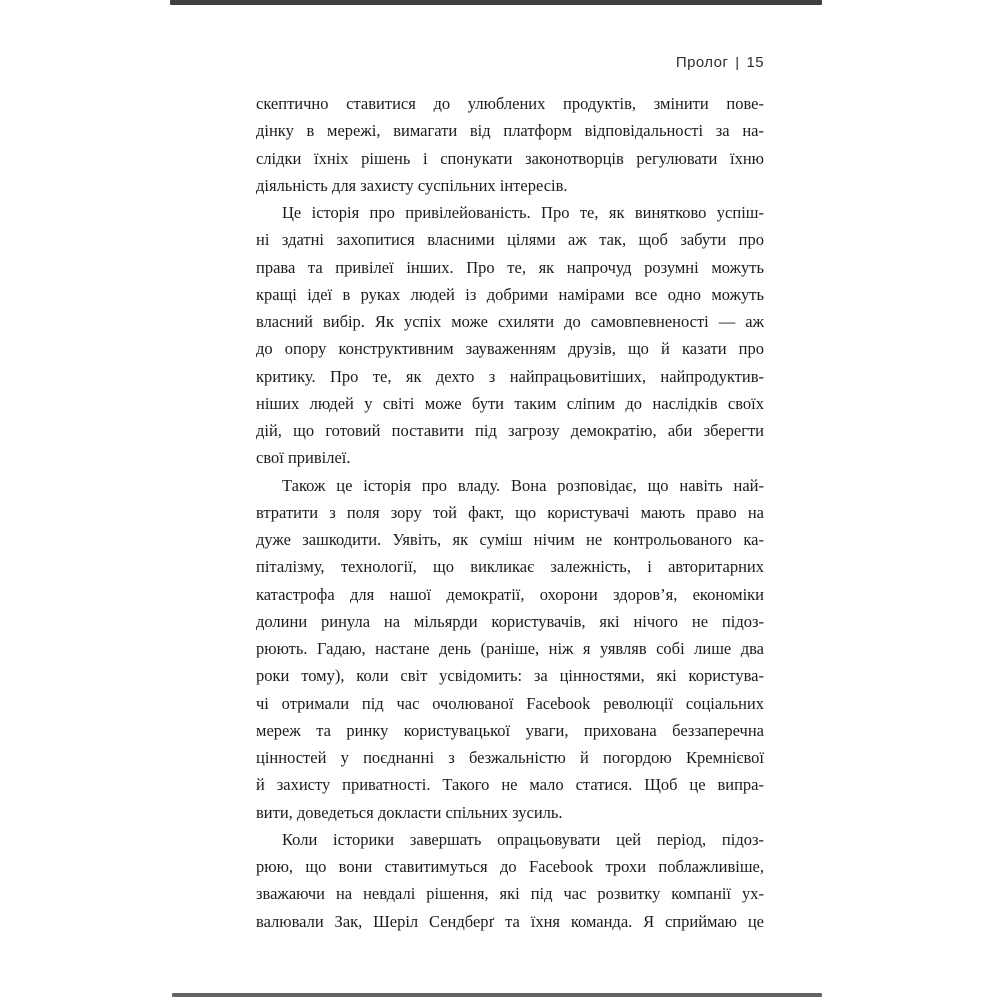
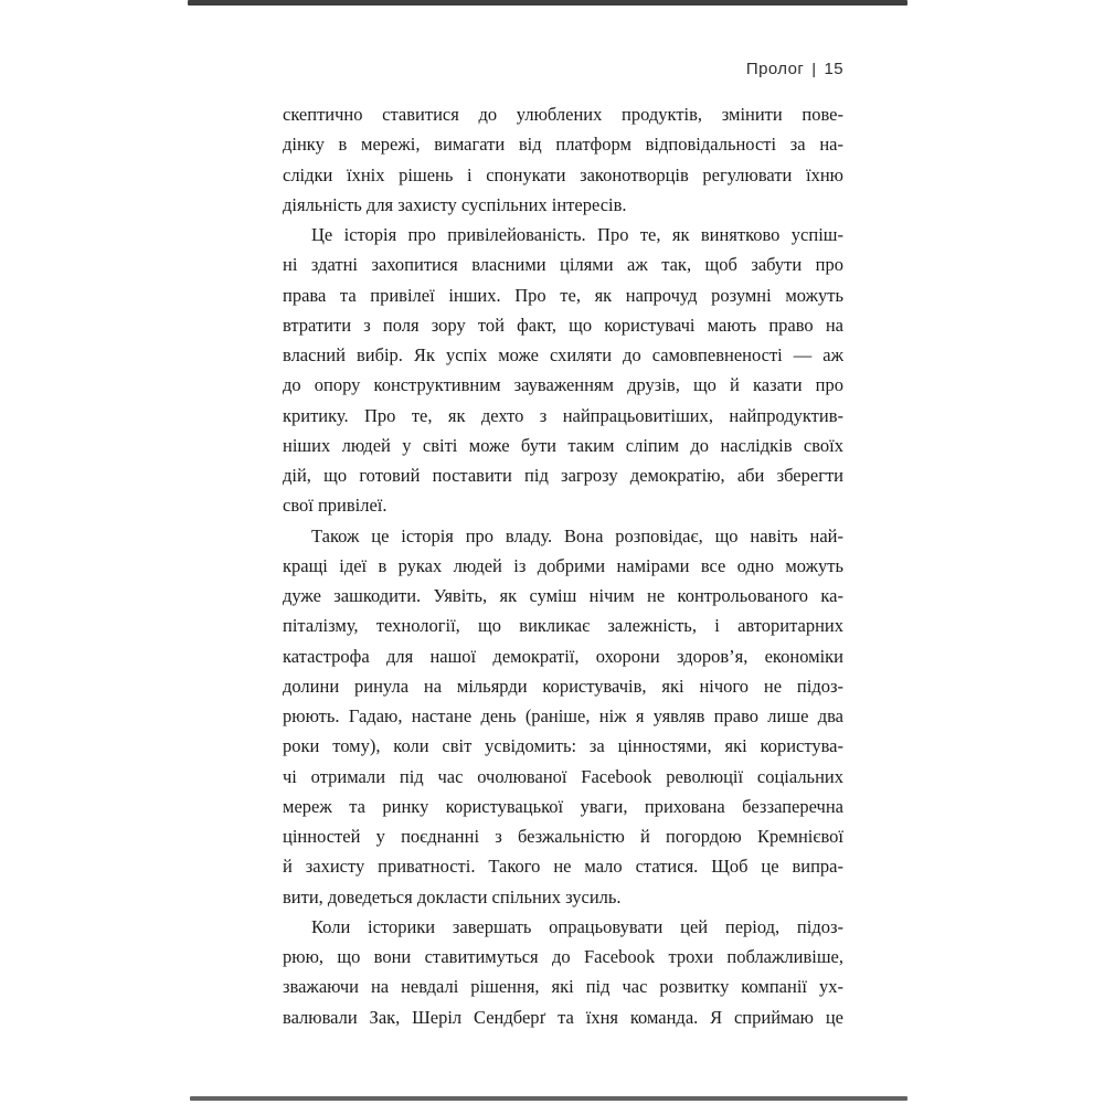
  Пролог | 15
  скептично ставитися до улюблених продуктів, змінити пове-
  дінку в мережі, вимагати від платформ відповідальності за на-
  слідки їхніх рішень і спонукати законотворців регулювати їхню
  діяльність для захисту суспільних інтересів.
  Це історія про привілейованість. Про те, як винятково успіш-
  ні здатні захопитися власними цілями аж так, щоб забути про
  права та привілеї інших. Про те, як напрочуд розумні можуть
- кращі ідеї в руках людей із добрими намірами все одно можуть
+ втратити з поля зору той факт, що користувачі мають право на
  власний вибір. Як успіх може схиляти до самовпевненості — аж
  до опору конструктивним зауваженням друзів, що й казати про
  критику. Про те, як дехто з найпрацьовитіших, найпродуктив-
  ніших людей у світі може бути таким сліпим до наслідків своїх
  дій, що готовий поставити під загрозу демократію, аби зберегти
  свої привілеї.
  Також це історія про владу. Вона розповідає, що навіть най-
- втратити з поля зору той факт, що користувачі мають право на
+ кращі ідеї в руках людей із добрими намірами все одно можуть
  дуже зашкодити. Уявіть, як суміш нічим не контрольованого ка-
  піталізму, технології, що викликає залежність, і авторитарних
  катастрофа для нашої демократії, охорони здоров’я, економіки
  долини ринула на мільярди користувачів, які нічого не підоз-
- рюють. Гадаю, настане день (раніше, ніж я уявляв собі лише два
+ рюють. Гадаю, настане день (раніше, ніж я уявляв право лише два
  роки тому), коли світ усвідомить: за цінностями, які користува-
  чі отримали під час очолюваної Facebook революції соціальних
  мереж та ринку користувацької уваги, прихована беззаперечна
  цінностей у поєднанні з безжальністю й погордою Кремнієвої
  й захисту приватності. Такого не мало статися. Щоб це випра-
  вити, доведеться докласти спільних зусиль.
  Коли історики завершать опрацьовувати цей період, підоз-
  рюю, що вони ставитимуться до Facebook трохи поблажливіше,
  зважаючи на невдалі рішення, які під час розвитку компанії ух-
  валювали Зак, Шеріл Сендберґ та їхня команда. Я сприймаю це
